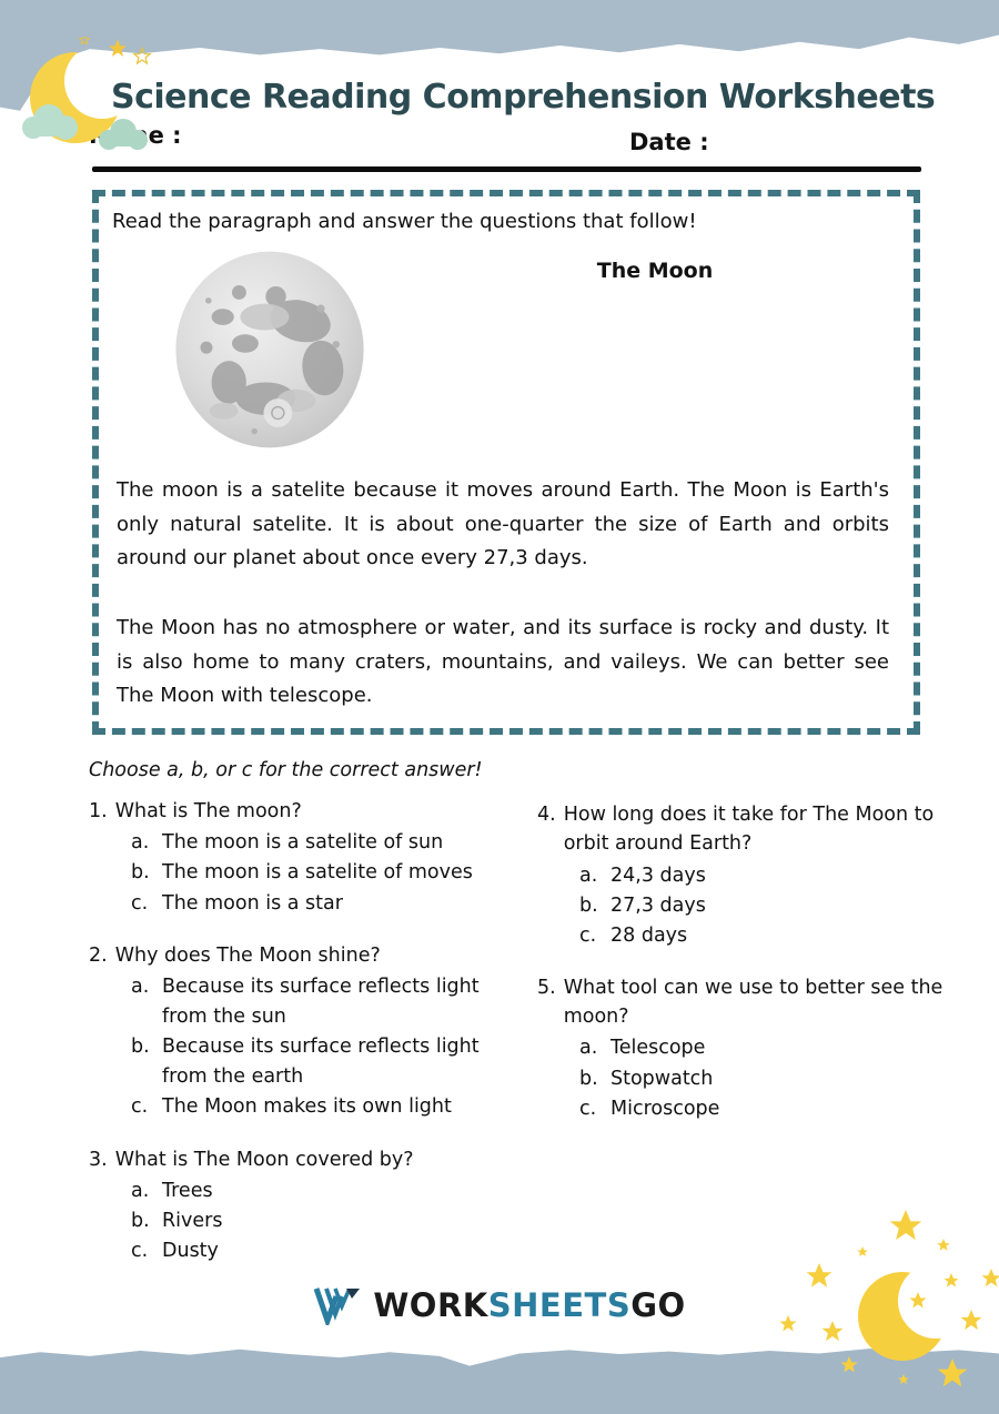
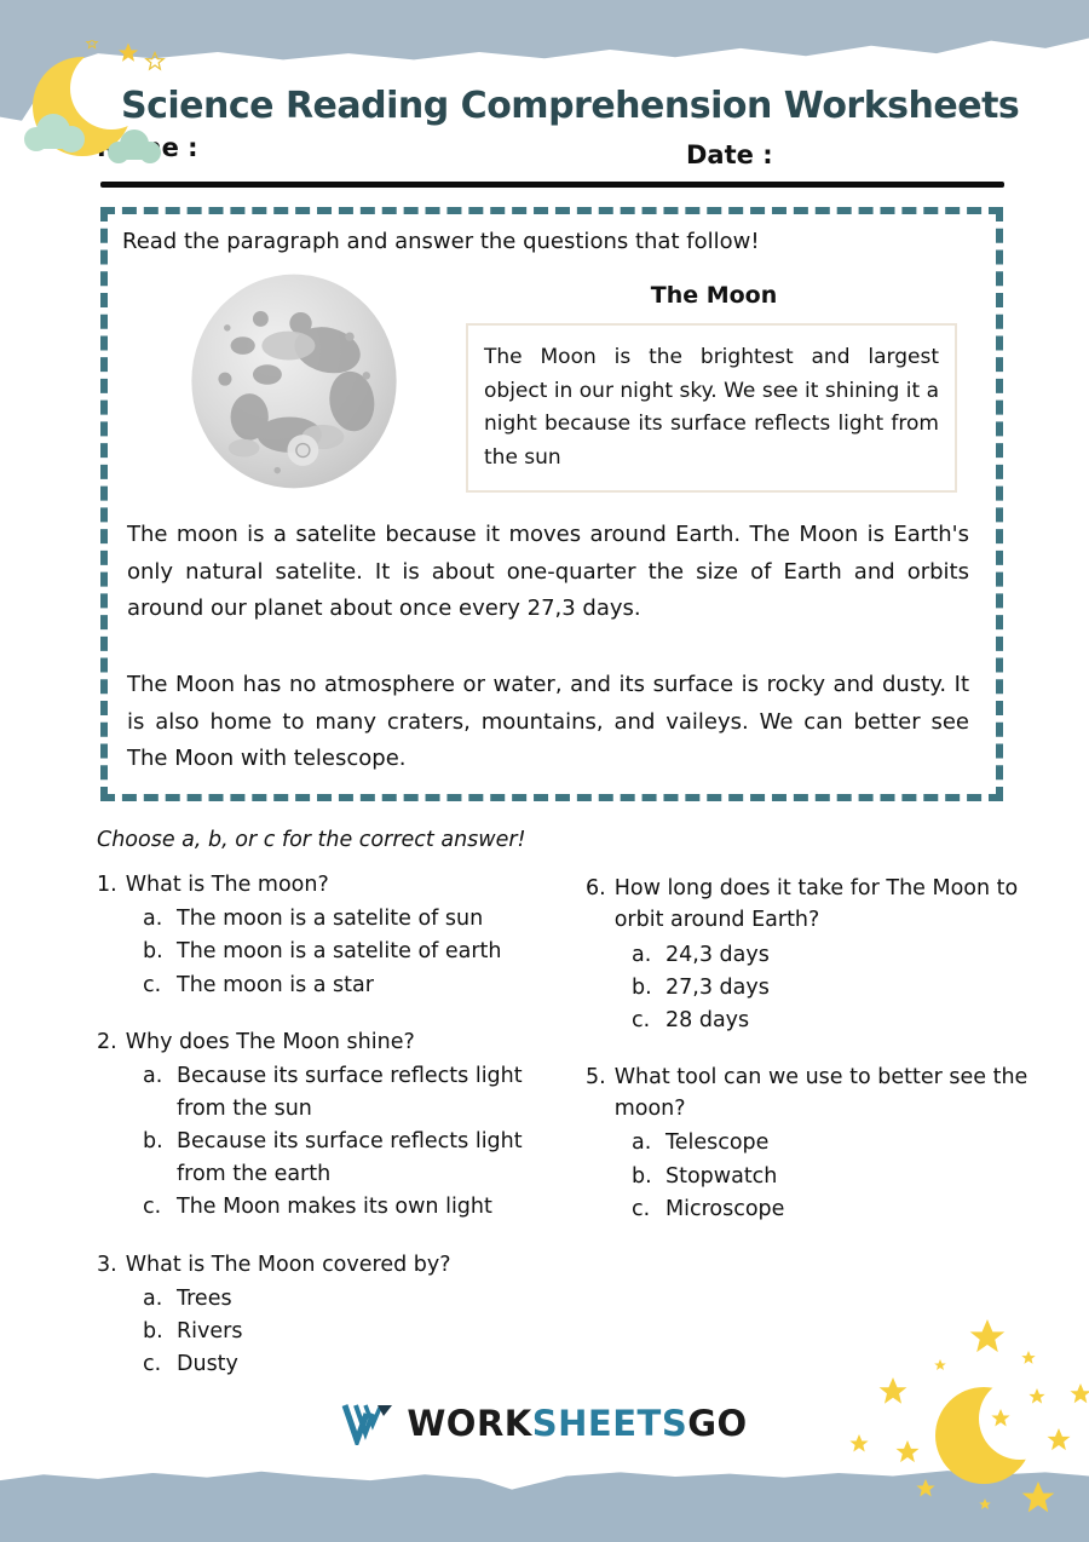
  Science Reading Comprehension Worksheets
  Date :
  Read the paragraph and answer the questions that follow!
  The Moon
+ The Moon is the brightest and largest object in our night sky. We see it shining it a night because its surface reflects light from the sun
  The moon is a satelite because it moves around Earth. The Moon is Earth's only natural satelite. It is about one-quarter the size of Earth and orbits around our planet about once every 27,3 days.
  The Moon has no atmosphere or water, and its surface is rocky and dusty. It is also home to many craters, mountains, and vaileys. We can better see The Moon with telescope.
  Choose a, b, or c for the correct answer!
  1.
  What is The moon?
  a.
  The moon is a satelite of sun
  b.
- The moon is a satelite of moves
+ The moon is a satelite of earth
  c.
  The moon is a star
  2.
  Why does The Moon shine?
  a.
  Because its surface reflects light from the sun
  b.
  Because its surface reflects light from the earth
  c.
  The Moon makes its own light
  3.
  What is The Moon covered by?
  a.
  Trees
  b.
  Rivers
  c.
  Dusty
- 4.
+ 6.
  How long does it take for The Moon to orbit around Earth?
  a.
  24,3 days
  b.
  27,3 days
  c.
  28 days
  5.
  What tool can we use to better see the moon?
  a.
  Telescope
  b.
  Stopwatch
  c.
  Microscope
  WORKSHEETSGO
